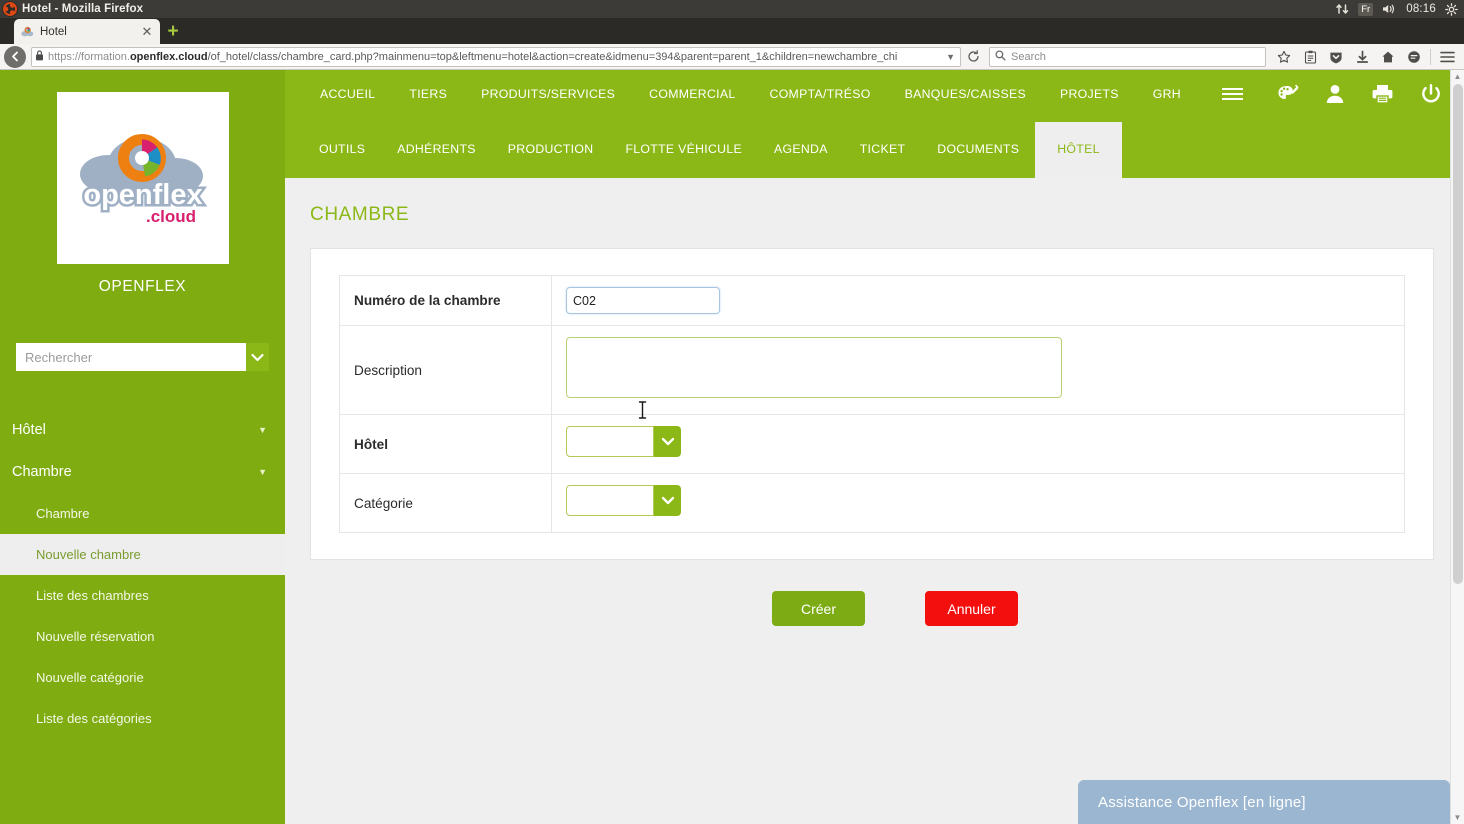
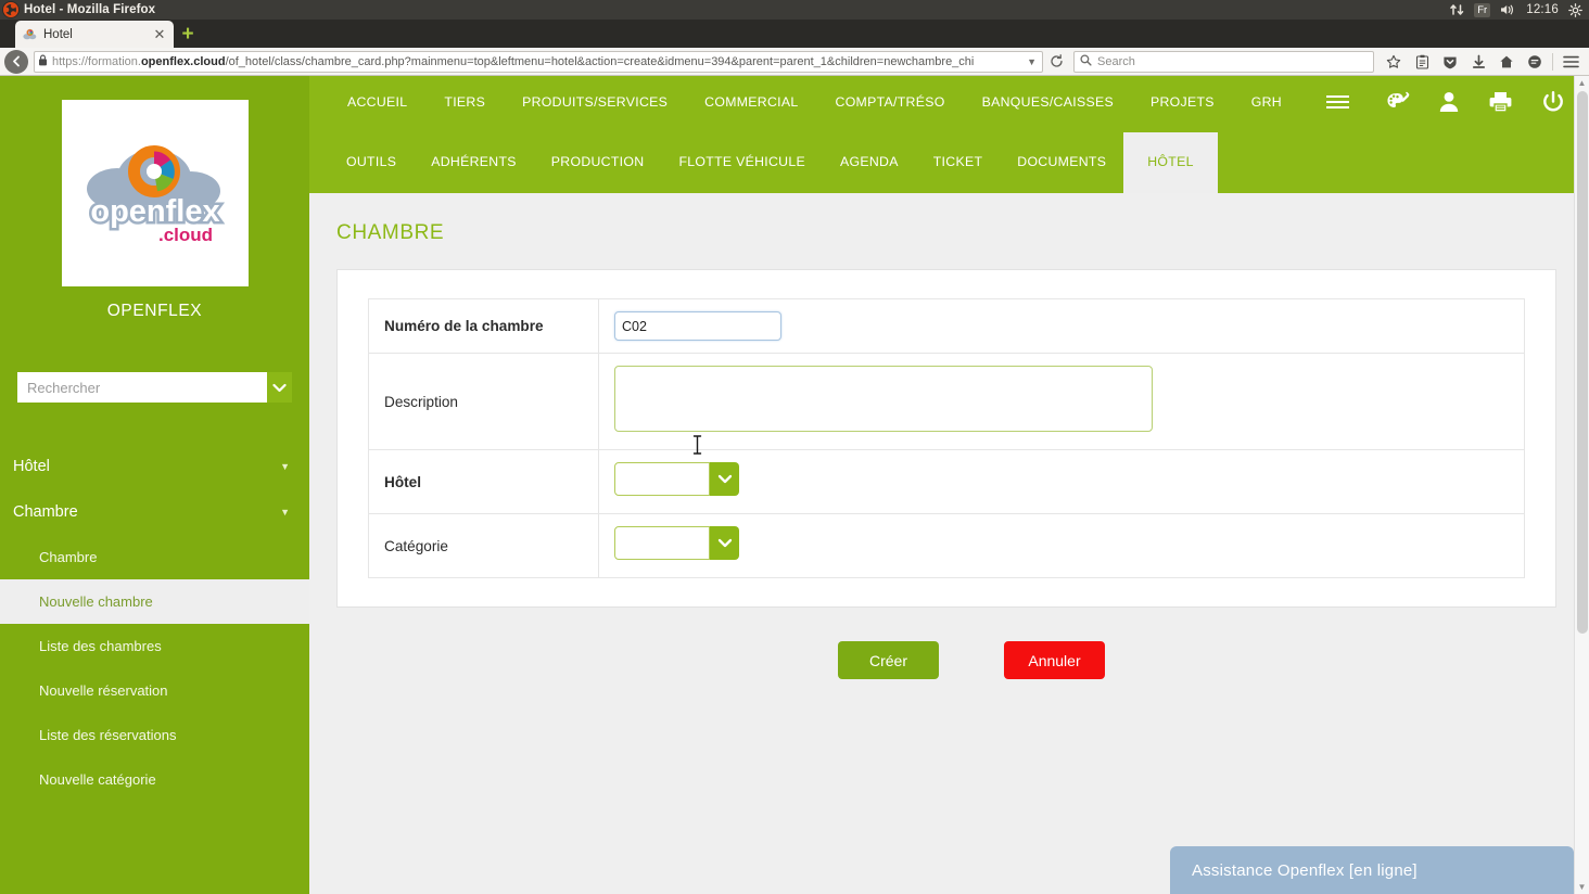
  Hotel - Mozilla Firefox
  Fr
- 08:16
+ 12:16
  Hotel
  ✕
  +
  https://formation.openflex.cloud/of_hotel/class/chambre_card.php?mainmenu=top&leftmenu=hotel&action=create&idmenu=394&parent=parent_1&children=newchambre_chi
  ▼
  Search
  openflex
  .cloud
  OPENFLEX
  Rechercher
  Hôtel
  ▼
  Chambre
  ▼
  Chambre
  Nouvelle chambre
  Liste des chambres
  Nouvelle réservation
+ Liste des réservations
  Nouvelle catégorie
- Liste des catégories
  ACCUEIL
  TIERS
  PRODUITS/SERVICES
  COMMERCIAL
  COMPTA/TRÉSO
  BANQUES/CAISSES
  PROJETS
  GRH
  OUTILS
  ADHÉRENTS
  PRODUCTION
  FLOTTE VÉHICULE
  AGENDA
  TICKET
  DOCUMENTS
  HÔTEL
  CHAMBRE
  Numéro de la chambre	C02
  Description
  Hôtel
  Catégorie
  Créer
  Annuler
  Assistance Openflex [en ligne]
  ▲
  ▼
